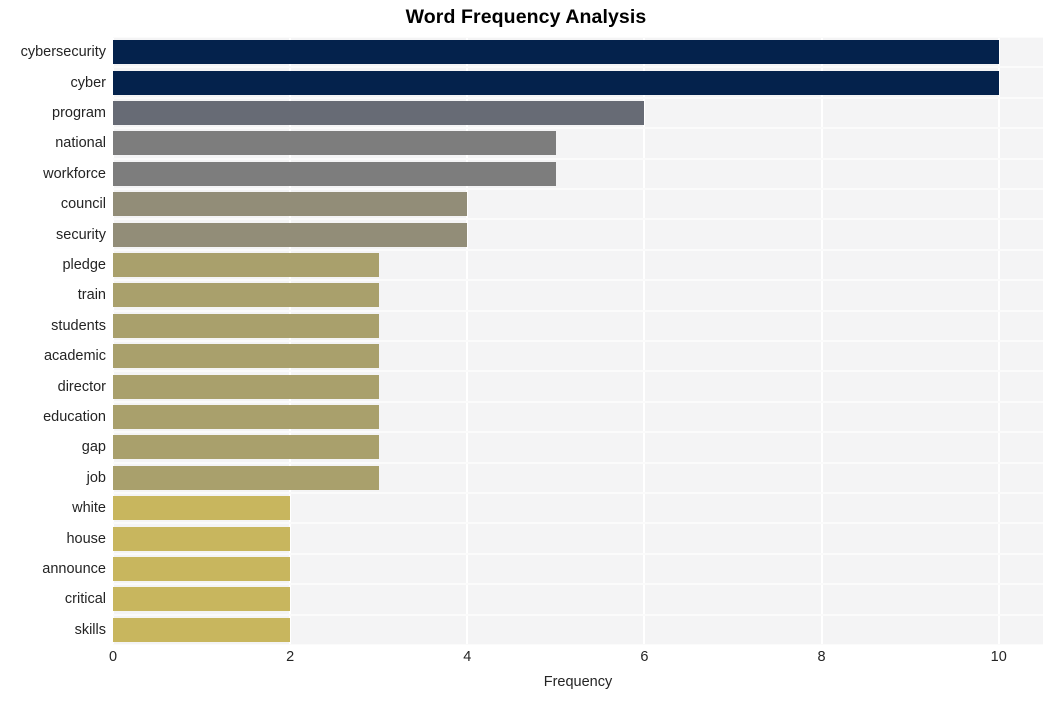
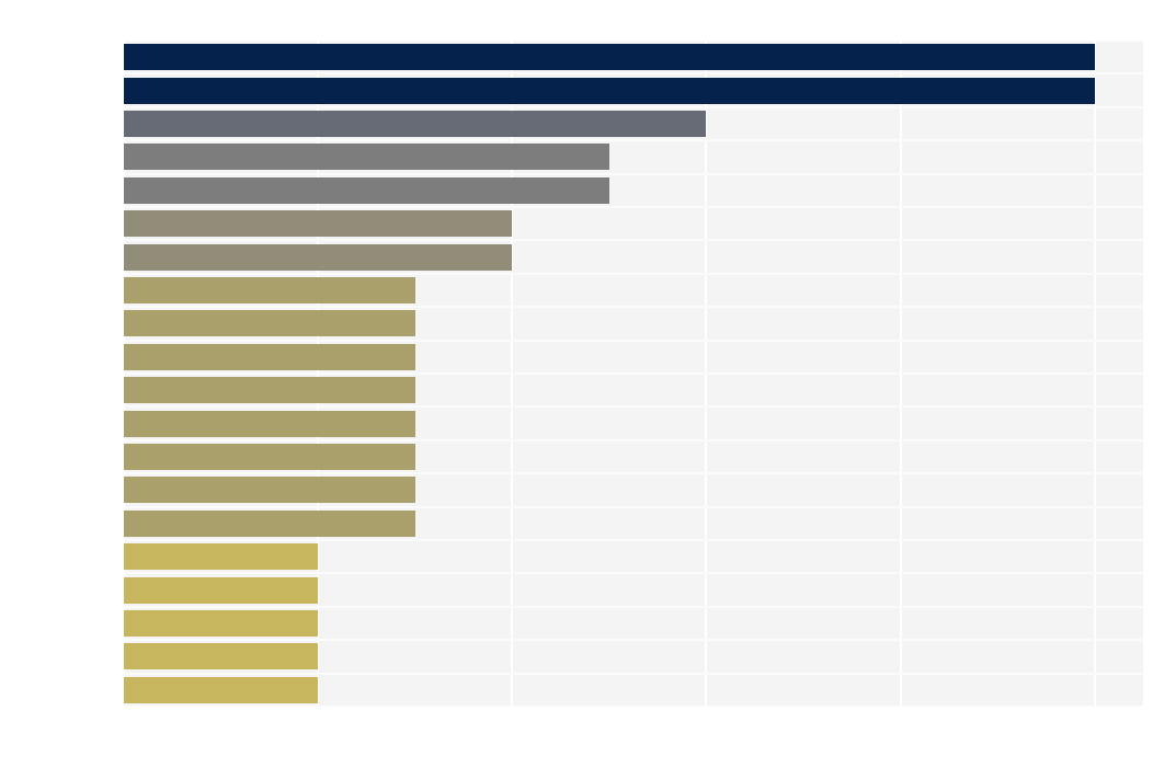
- Word Frequency Analysis
- cybersecurity
- cyber
- program
- national
- workforce
- council
- security
- pledge
- train
- students
- academic
- director
- education
- gap
- job
- white
- house
- announce
- critical
- skills
- 0
- 2
- 4
- 6
- 8
- 10
- Frequency
